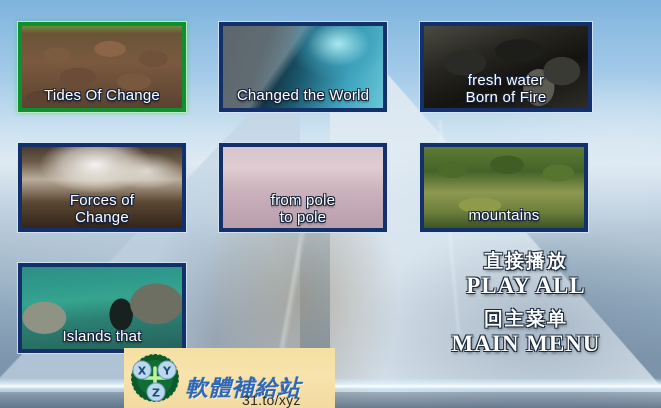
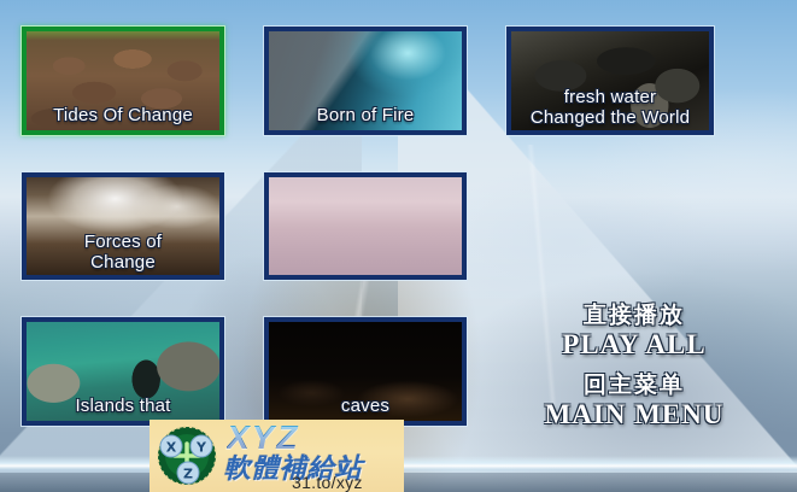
  Tides Of Change
- Changed the World
+ Born of Fire
  fresh water
- Born of Fire
+ Changed the World
  Forces of
  Change
- from pole
- to pole
- mountains
  Islands that
+ caves
  直接播放
  PLAY ALL
  回主菜单
  MAIN MENU
  X
  Y
  Z
+ XYZ
  軟體補給站
  31.to/xyz
